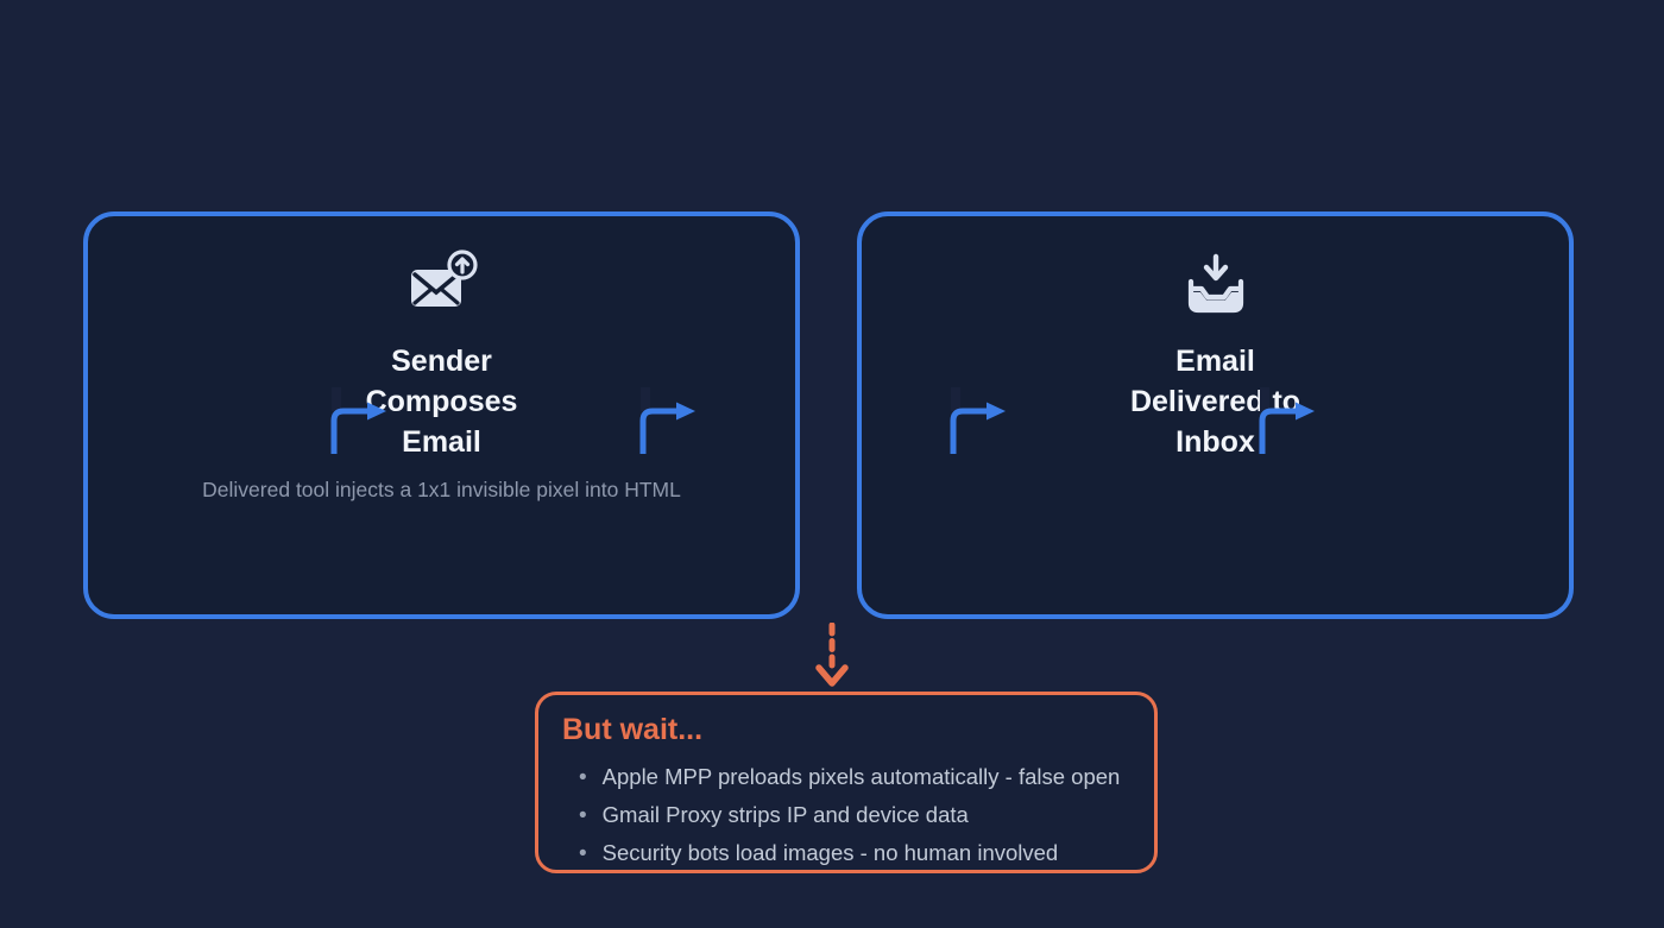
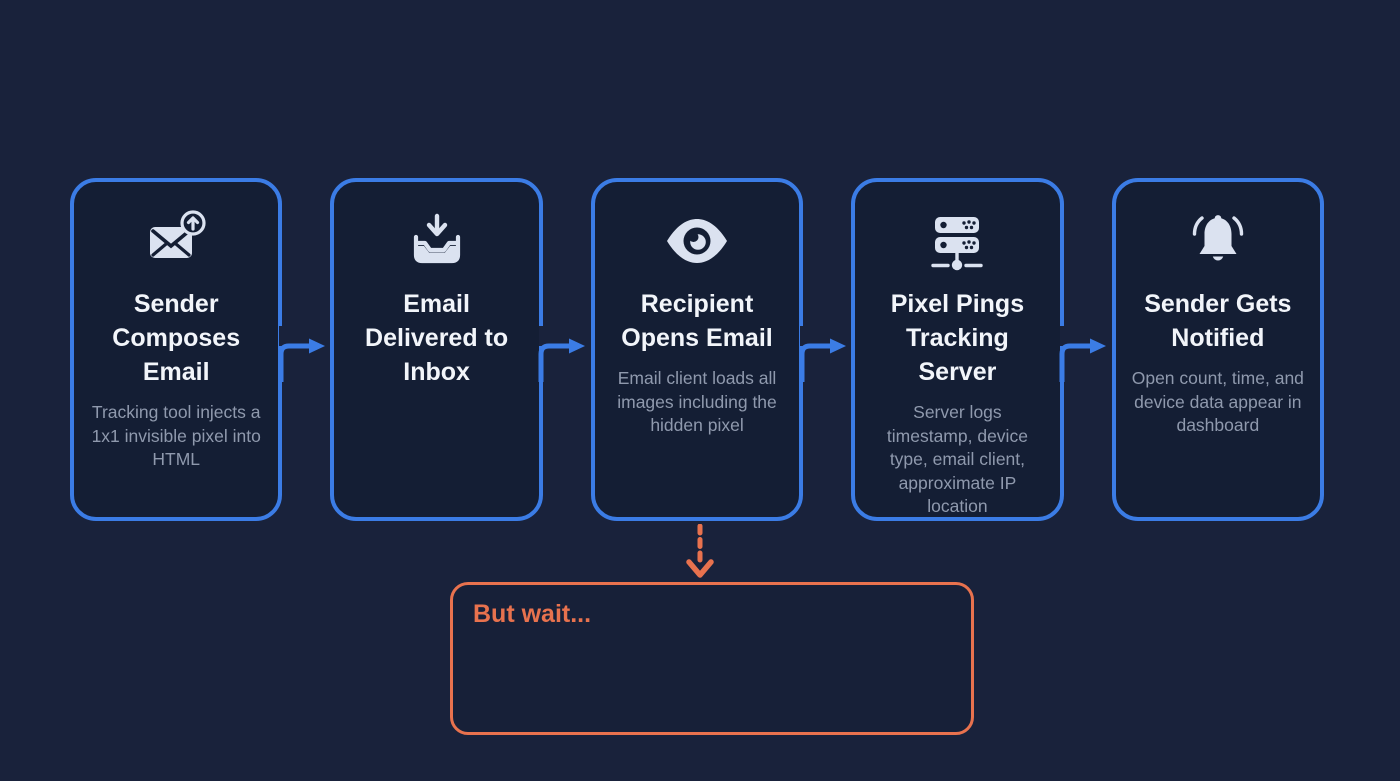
  Sender
  Composes
  Email
- Delivered tool injects a 1x1 invisible pixel into HTML
+ Tracking tool injects a 1x1 invisible pixel into HTML
  Email
  Delivered to
  Inbox
+ Recipient
+ Opens Email
+ Email client loads all images including the hidden pixel
+ Pixel Pings
+ Tracking
+ Server
+ Server logs timestamp, device type, email client, approximate IP location
+ Sender Gets
+ Notified
+ Open count, time, and device data appear in dashboard
  But wait...
- Apple MPP preloads pixels automatically - false open
- Gmail Proxy strips IP and device data
- Security bots load images - no human involved
